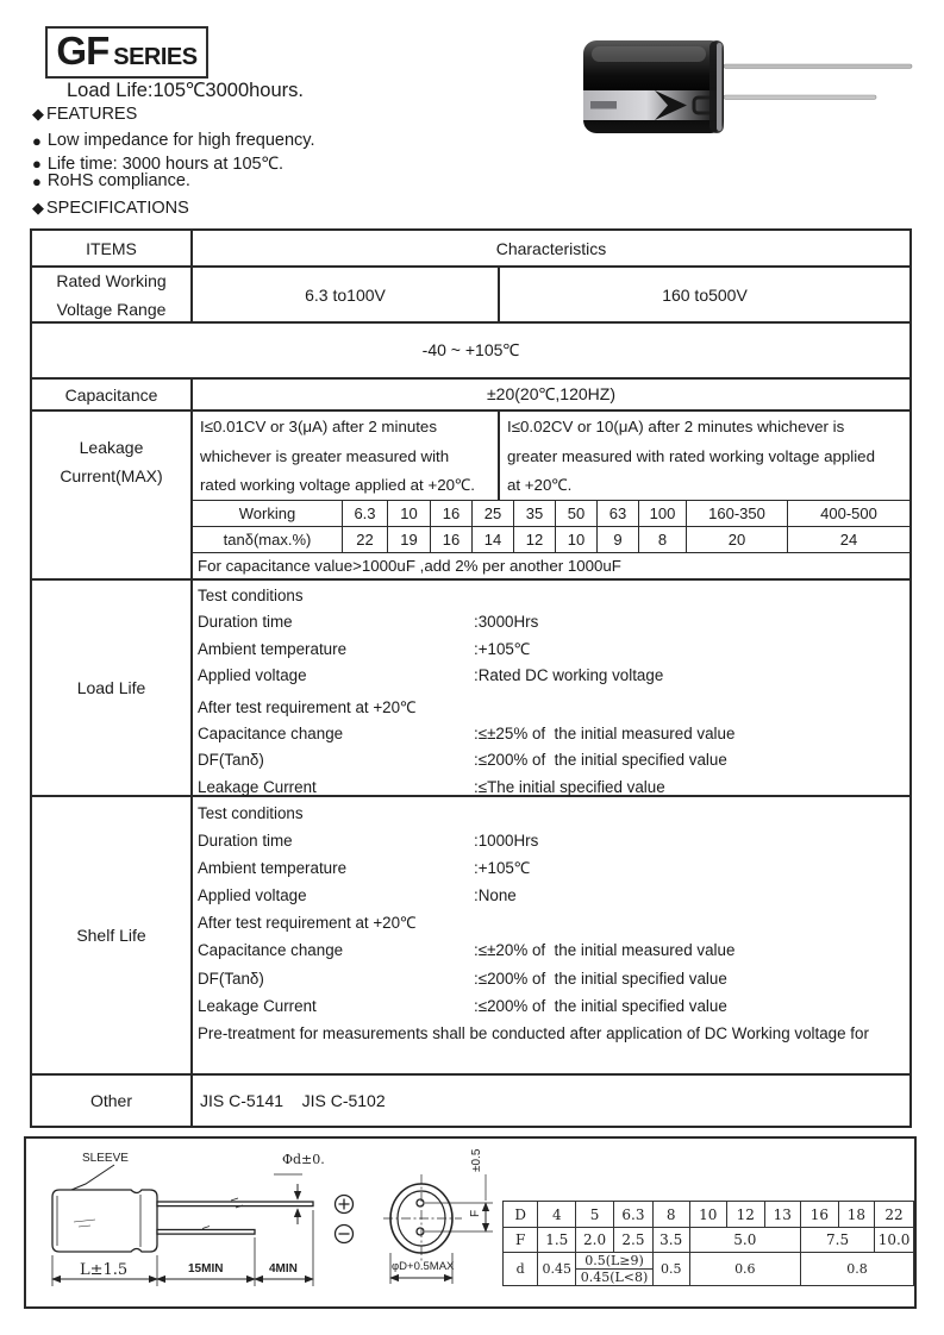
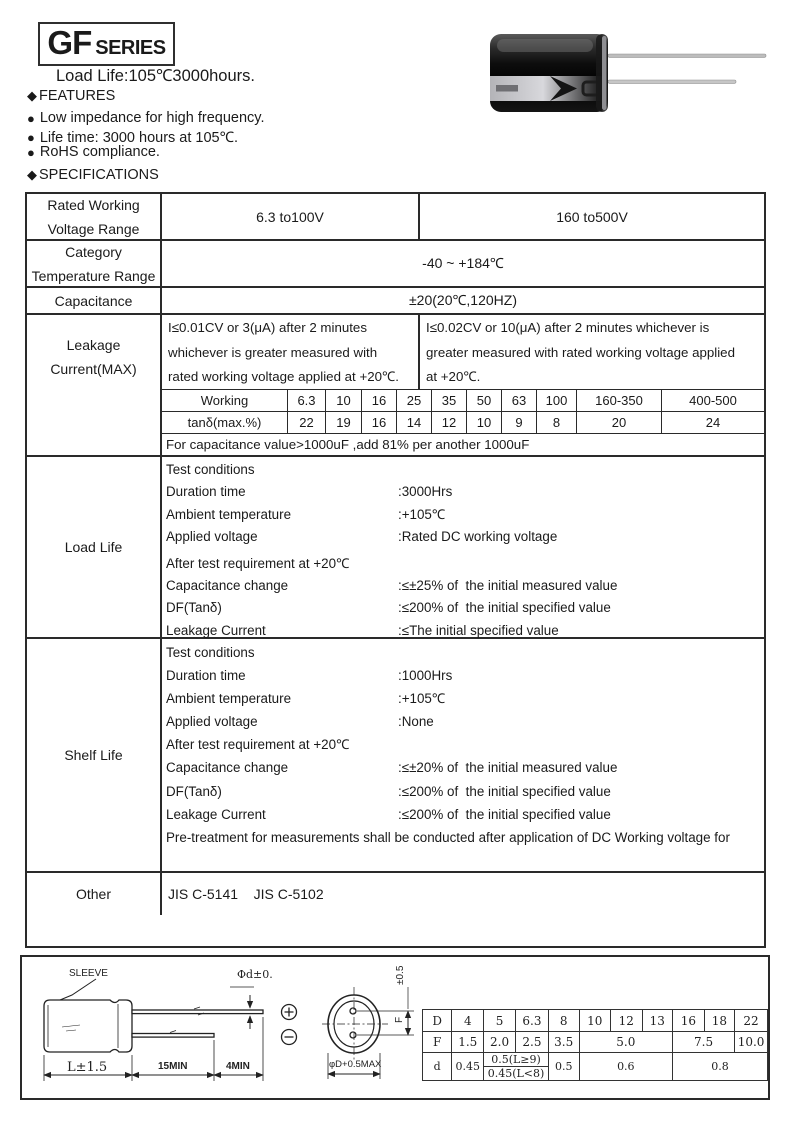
  GF
  SERIES
  Load Life:105℃3000hours.
  ◆
  FEATURES
  ●
  Low impedance for high frequency.
  ●
  Life time: 3000 hours at 105℃.
  ●
  RoHS compliance.
  ◆
  SPECIFICATIONS
- ITEMS
- Characteristics
  Rated Working
  Voltage Range
  6.3 to100V
  160 to500V
+ Category
+ Temperature Range
- -40 ~ +105℃
+ -40 ~ +184℃
  Capacitance
  ±20(20℃,120HZ)
  Leakage
  Current(MAX)
  I≤0.01CV or 3(μA) after 2 minutes
  whichever is greater measured with
  rated working voltage applied at +20℃.
  I≤0.02CV or 10(μA) after 2 minutes whichever is
  greater measured with rated working voltage applied
  at +20℃.
  Working
  6.3
  10
  16
  25
  35
  50
  63
  100
  160-350
  400-500
  tanδ(max.%)
  22
  19
  16
  14
  12
  10
  9
  8
  20
  24
- For capacitance value>1000uF ,add 2% per another 1000uF
+ For capacitance value>1000uF ,add 81% per another 1000uF
  Load Life
  Test conditions
  Duration time
  :3000Hrs
  Ambient temperature
  :+105℃
  Applied voltage
  :Rated DC working voltage
  After test requirement at +20℃
  Capacitance change
  :≤±25% of the initial measured value
  DF(Tanδ)
  :≤200% of the initial specified value
  Leakage Current
  :≤The initial specified value
  Shelf Life
  Test conditions
  Duration time
  :1000Hrs
  Ambient temperature
  :+105℃
  Applied voltage
  :None
  After test requirement at +20℃
  Capacitance change
  :≤±20% of the initial measured value
  DF(Tanδ)
  :≤200% of the initial specified value
  Leakage Current
  :≤200% of the initial specified value
  Pre-treatment for measurements shall be conducted after application of DC Working voltage for
  Other
  JIS C-5141 JIS C-5102
  SLEEVE
  Φd±0.
  L±1.5
  15MIN
  4MIN
  φD+0.5MAX
  D	4	5	6.3	8	10	12	13	16	18	22
  F	1.5	2.0	2.5	3.5	5.0	7.5	10.0
  d	0.45	0.5(L≥9)	0.5	0.6	0.8
  0.45(L<8)
